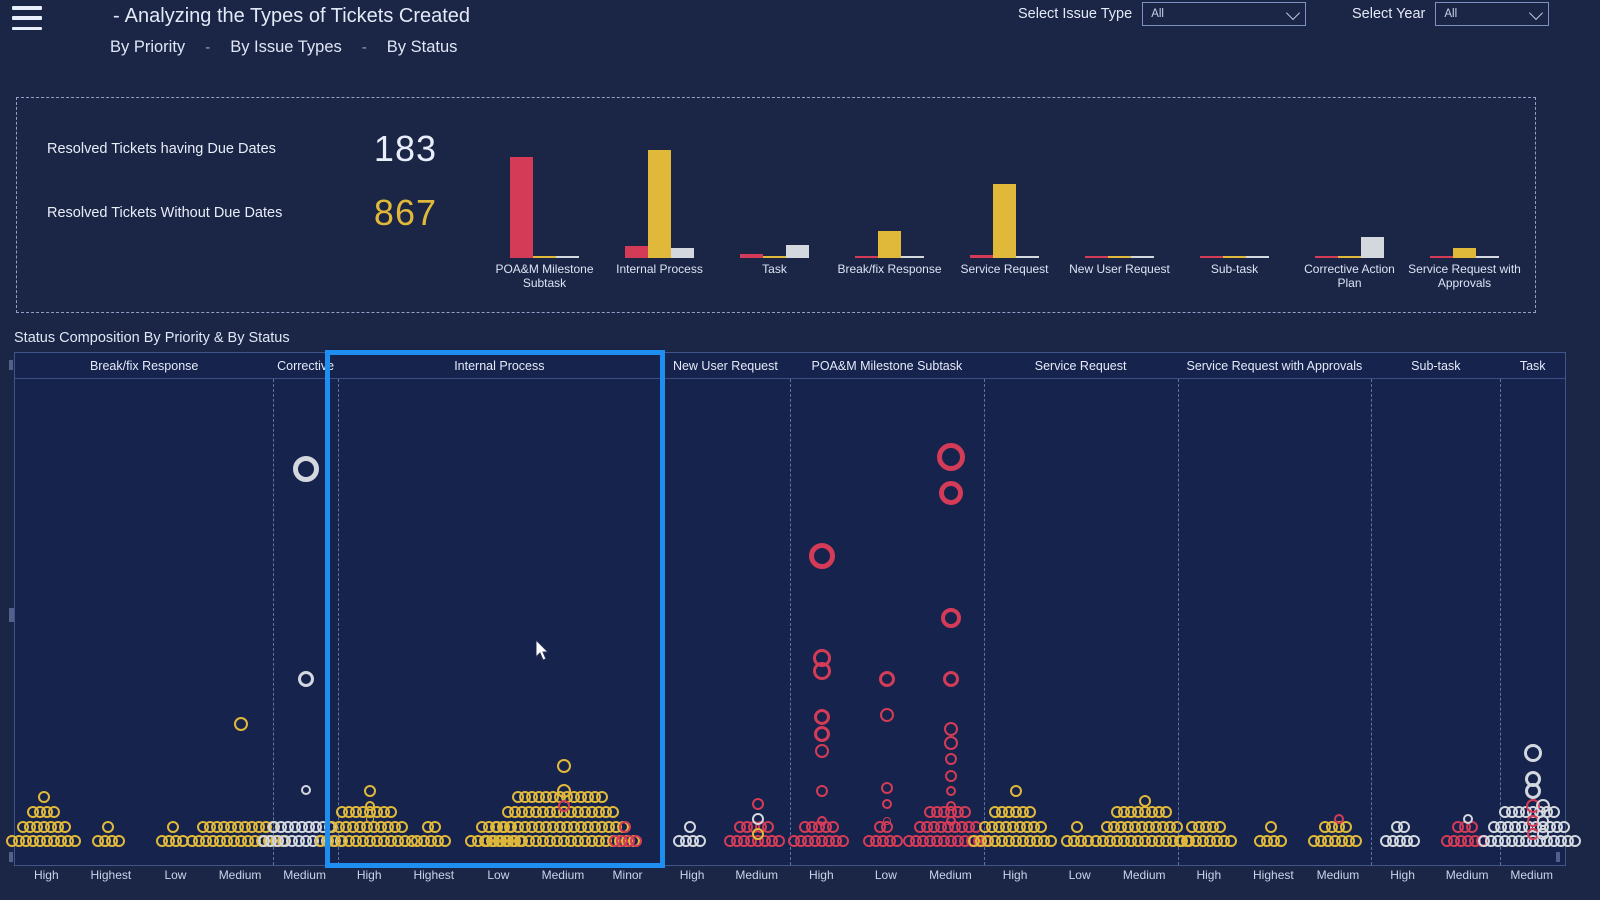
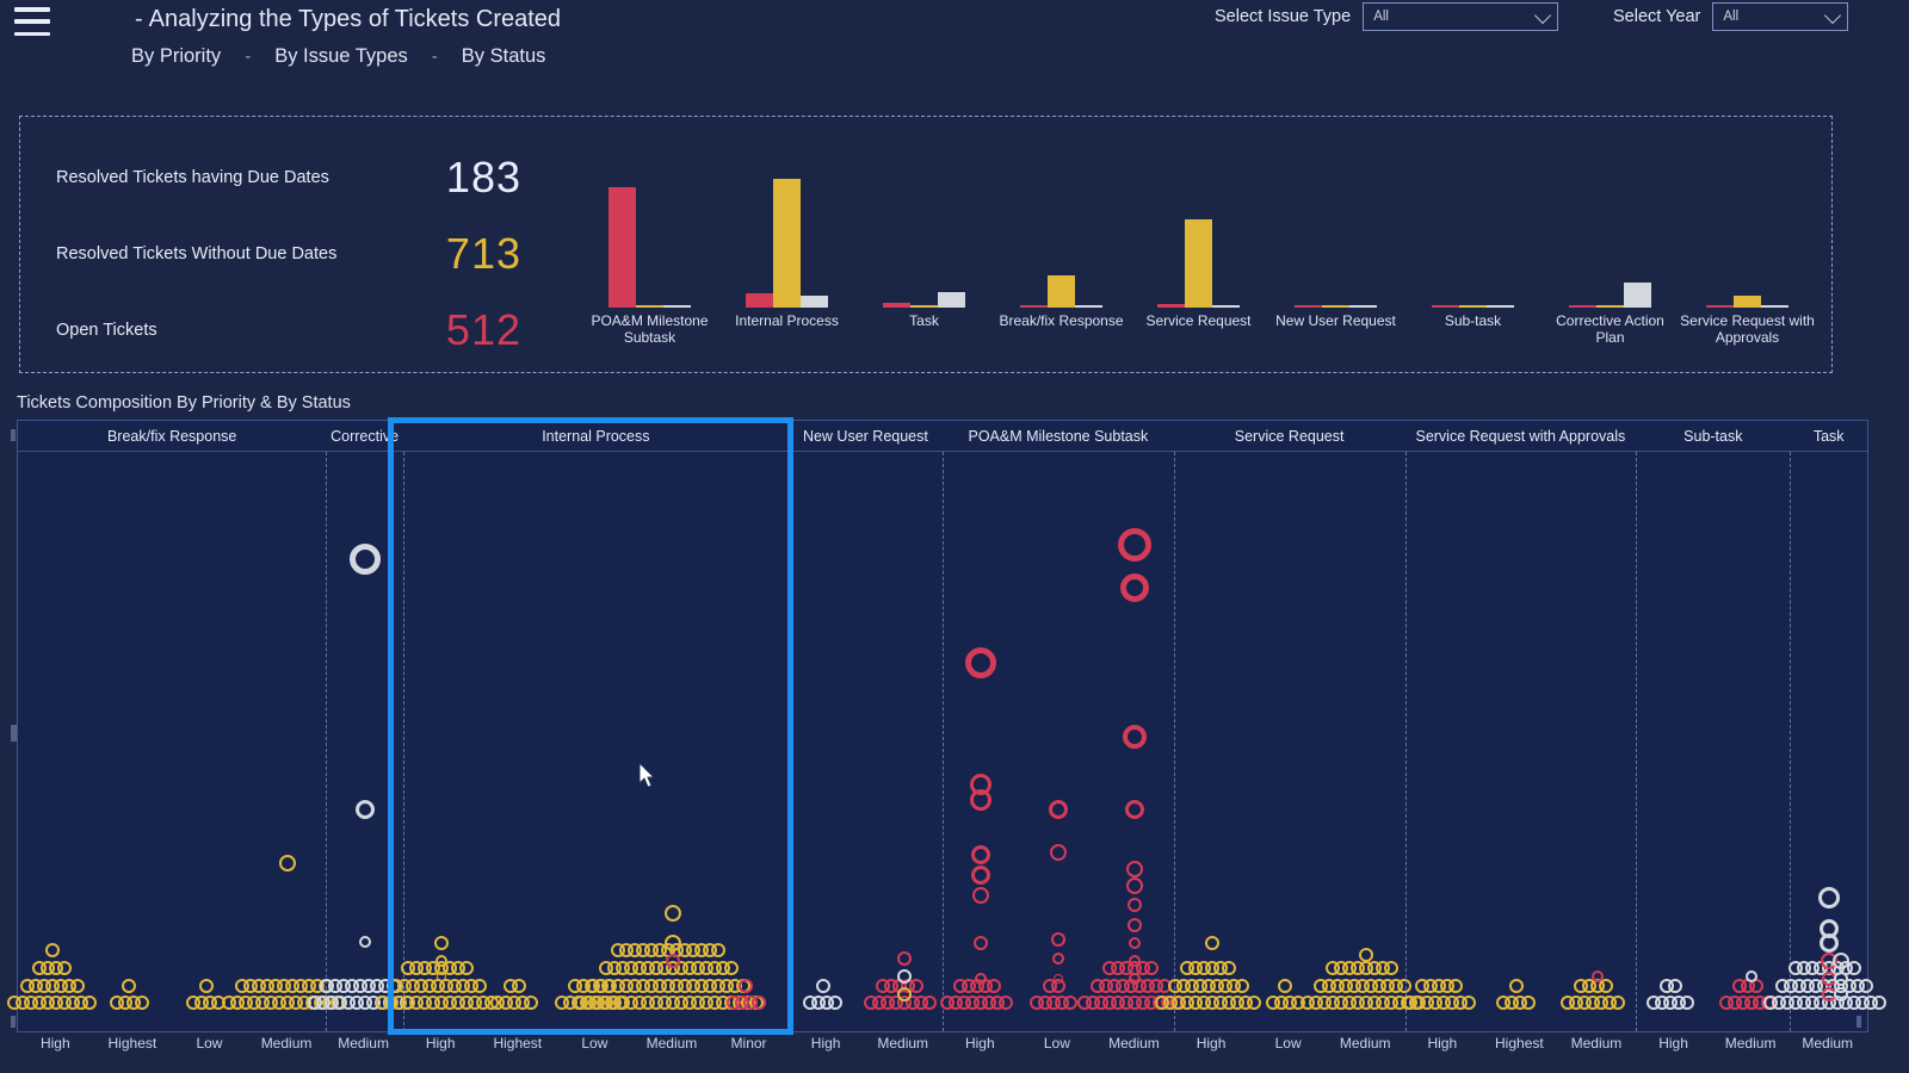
  -
  Analyzing the Types of Tickets Created
  By Priority
  -
  By Issue Types
  -
  By Status
  Select Issue Type
  All
  Select Year
  All
  Resolved Tickets having Due Dates
  183
  Resolved Tickets Without Due Dates
- 867
+ 713
+ Open Tickets
+ 512
  POA&M Milestone Subtask
  Internal Process
  Task
  Break/fix Response
  Service Request
  New User Request
  Sub-task
  Corrective Action Plan
  Service Request with Approvals
- Status Composition By Priority & By Status
+ Tickets Composition By Priority & By Status
  Break/fix Response
  Corrective
  Internal Process
  New User Request
  POA&M Milestone Subtask
  Service Request
  Service Request with Approvals
  Sub-task
  Task
  High
  Highest
  Low
  Medium
  Medium
  High
  Highest
  Low
  Medium
  Minor
  High
  Medium
  High
  Low
  Medium
  High
  Low
  Medium
  High
  Highest
  Medium
  High
  Medium
  Medium
